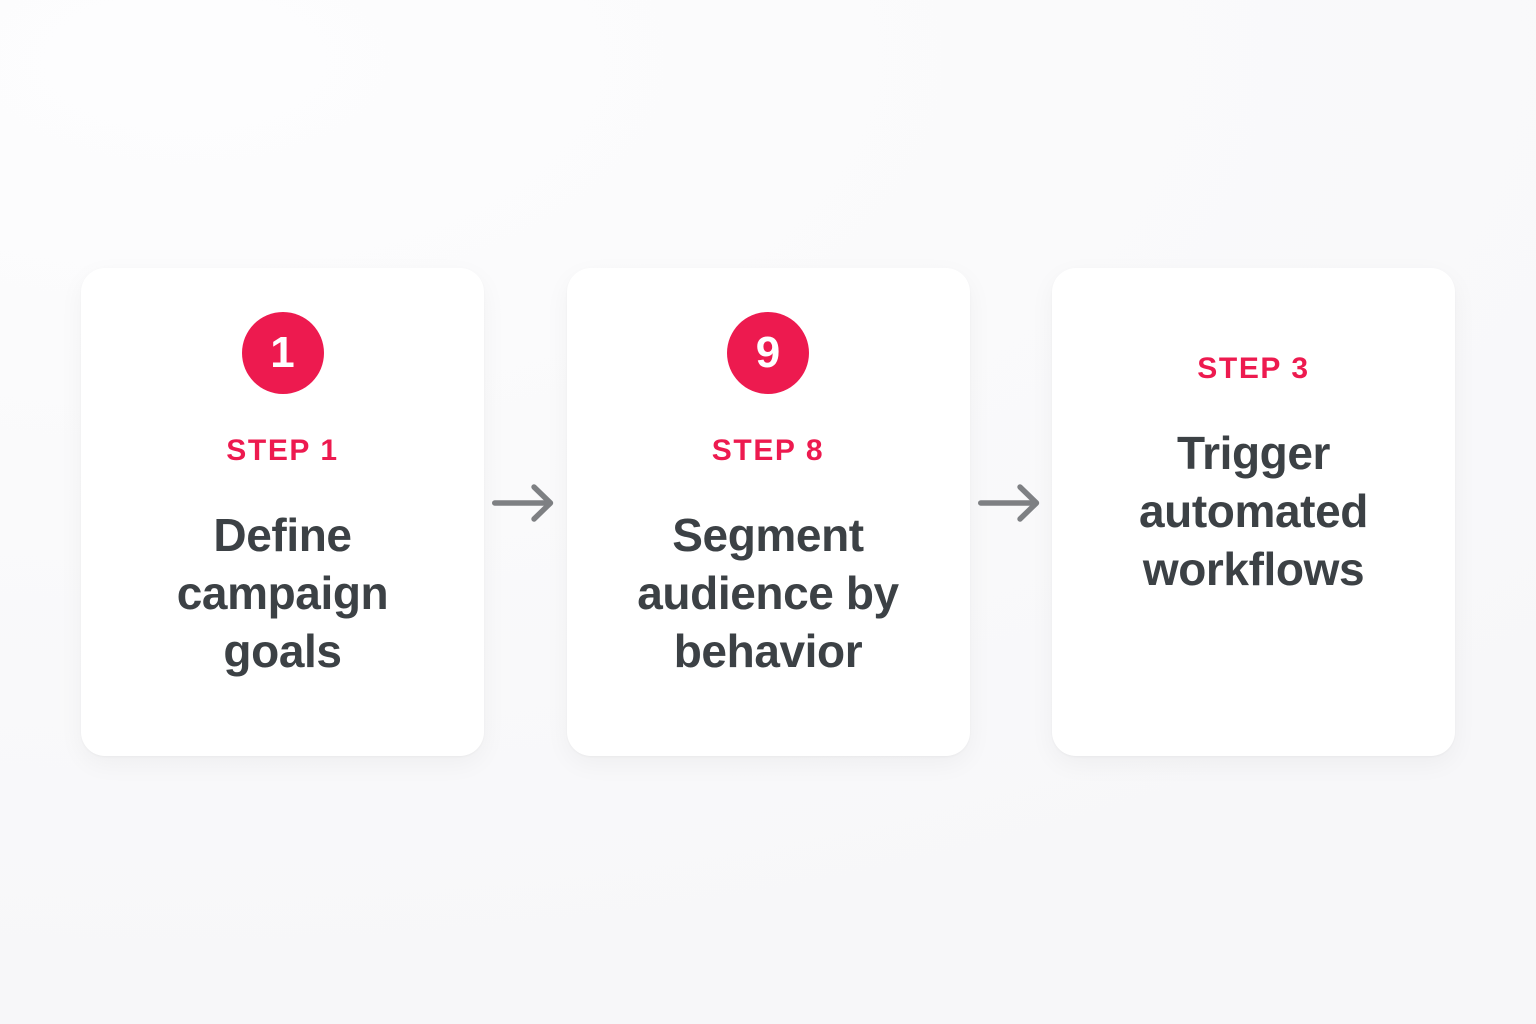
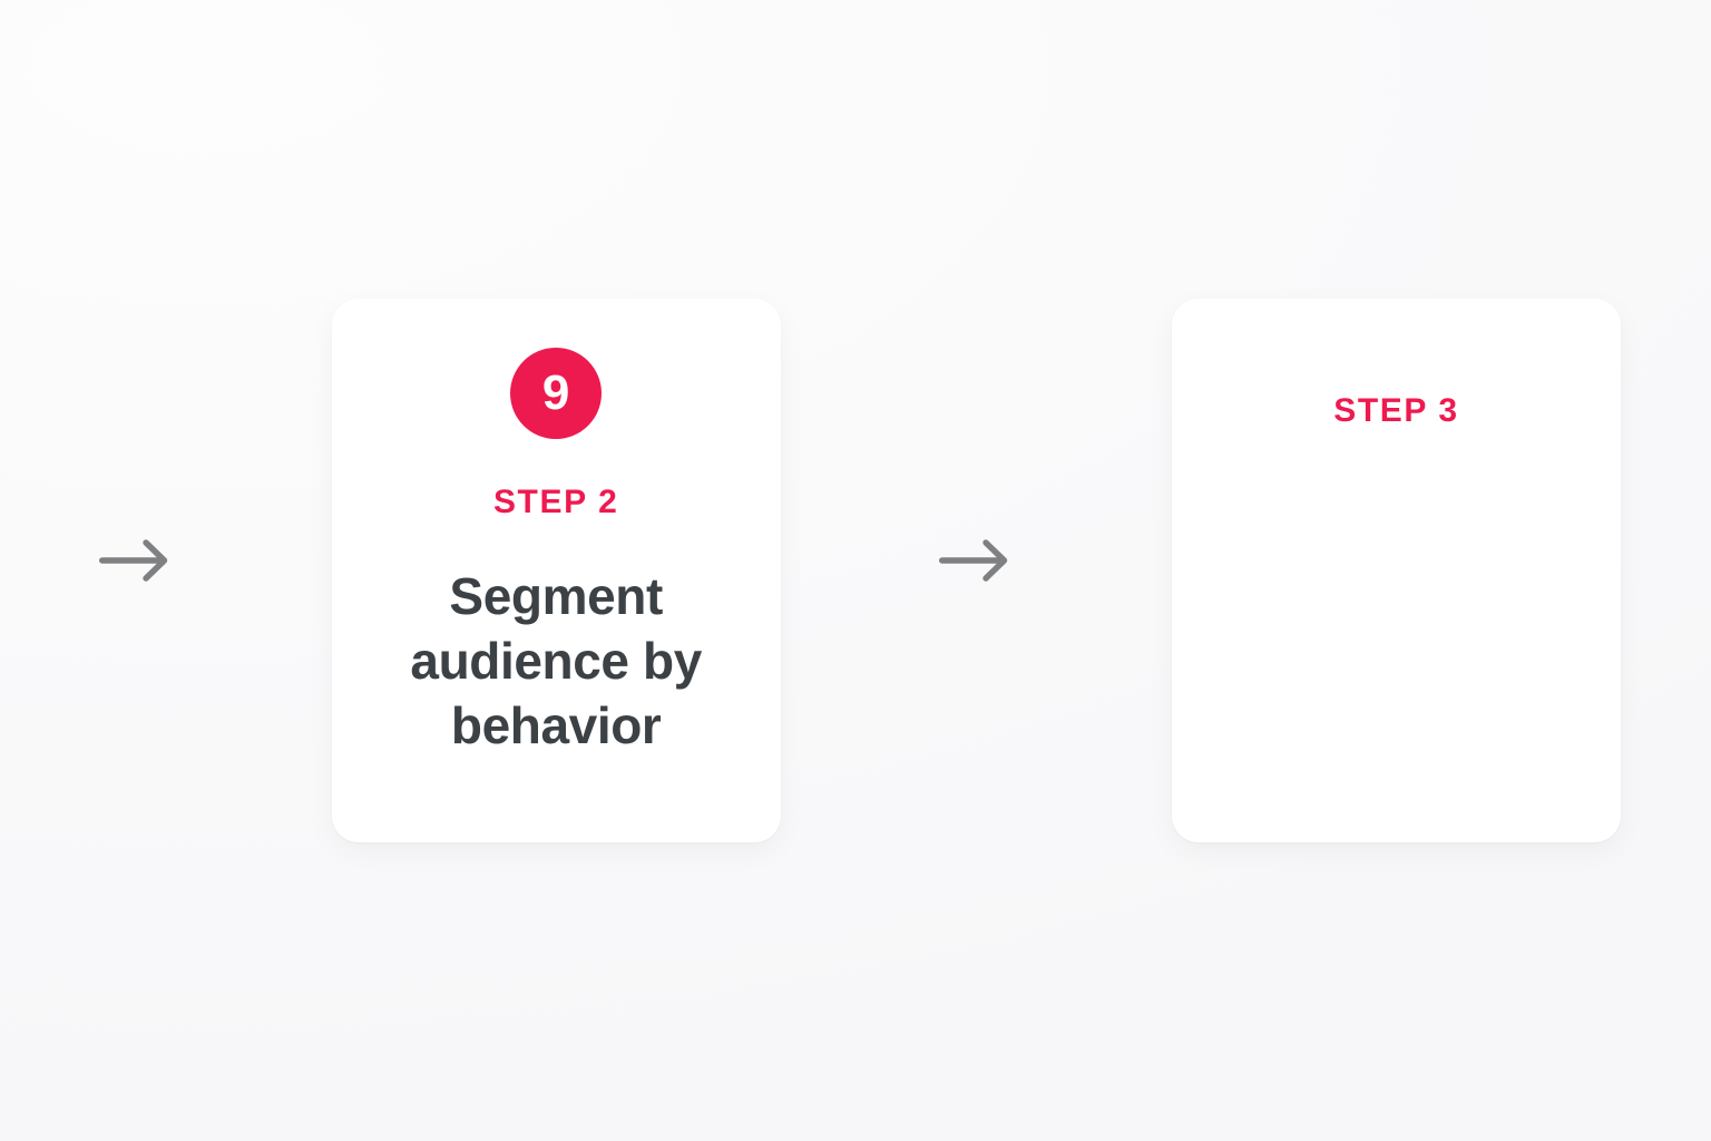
- 1
- STEP 1
- Define campaign goals
  9
- STEP 8
+ STEP 2
  Segment audience by behavior
  STEP 3
- Trigger automated workflows
